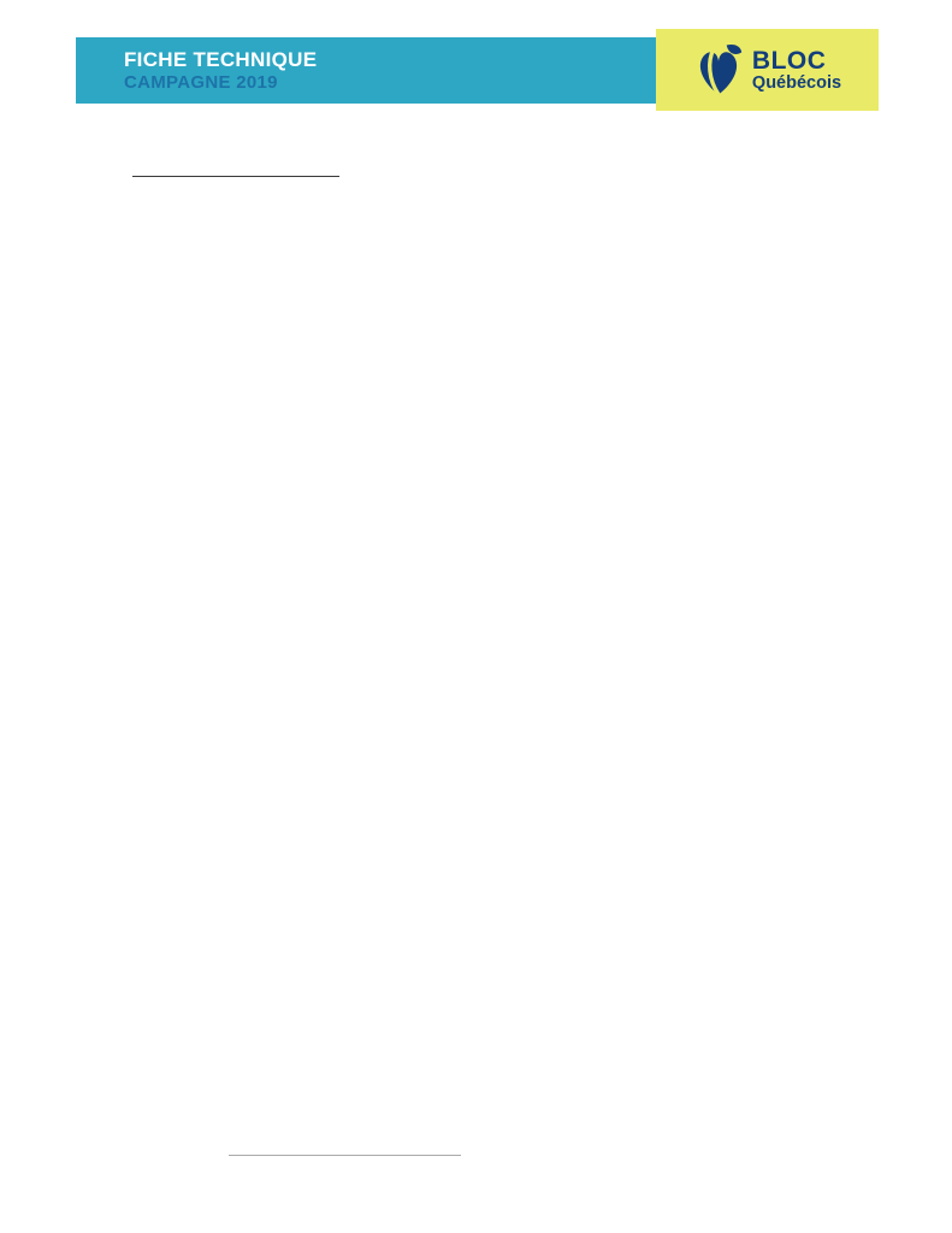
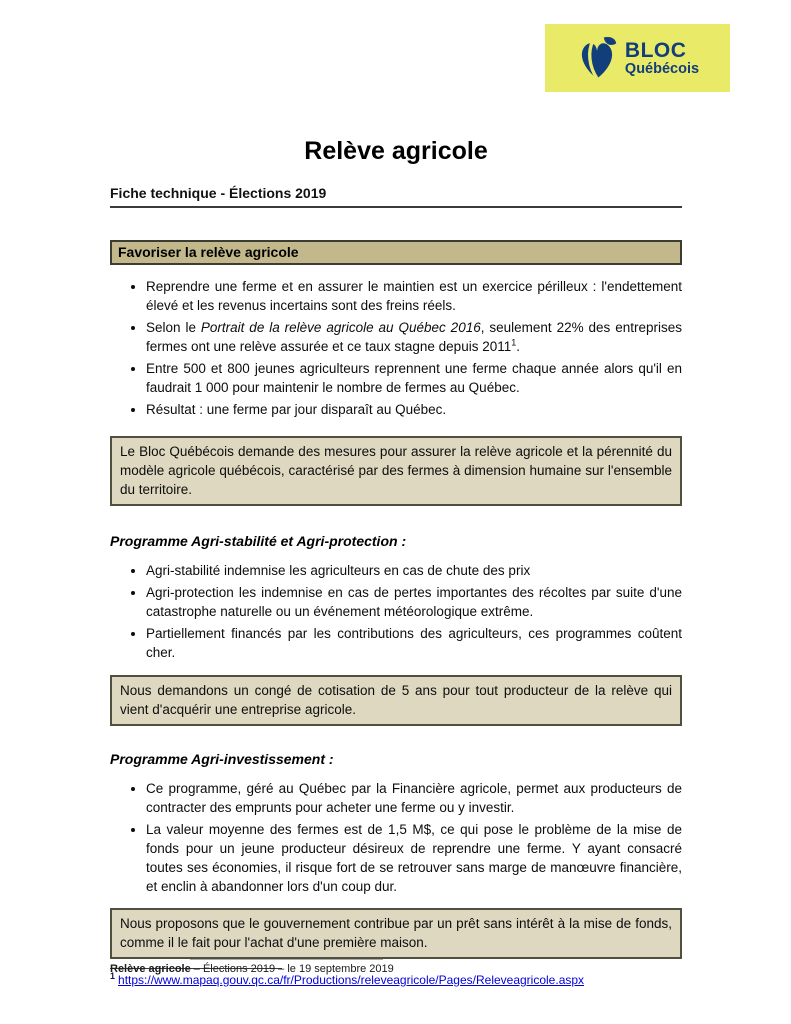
- FICHE TECHNIQUE
- CAMPAGNE 2019
  BLOC
  Québécois
+ Relève agricole
+ Fiche technique - Élections 2019
+ Favoriser la relève agricole
+ Reprendre une ferme et en assurer le maintien est un exercice périlleux : l'endettement élevé et les revenus incertains sont des freins réels.
+ Selon le Portrait de la relève agricole au Québec 2016, seulement 22% des entreprises fermes ont une relève assurée et ce taux stagne depuis 20111.
+ Entre 500 et 800 jeunes agriculteurs reprennent une ferme chaque année alors qu'il en faudrait 1 000 pour maintenir le nombre de fermes au Québec.
+ Résultat : une ferme par jour disparaît au Québec.
+ Le Bloc Québécois demande des mesures pour assurer la relève agricole et la pérennité du modèle agricole québécois, caractérisé par des fermes à dimension humaine sur l'ensemble du territoire.
+ Programme Agri-stabilité et Agri-protection :
+ Agri-stabilité indemnise les agriculteurs en cas de chute des prix
+ Agri-protection les indemnise en cas de pertes importantes des récoltes par suite d'une catastrophe naturelle ou un événement météorologique extrême.
+ Partiellement financés par les contributions des agriculteurs, ces programmes coûtent cher.
+ Nous demandons un congé de cotisation de 5 ans pour tout producteur de la relève qui vient d'acquérir une entreprise agricole.
+ Programme Agri-investissement :
+ Ce programme, géré au Québec par la Financière agricole, permet aux producteurs de contracter des emprunts pour acheter une ferme ou y investir.
+ La valeur moyenne des fermes est de 1,5 M$, ce qui pose le problème de la mise de fonds pour un jeune producteur désireux de reprendre une ferme. Y ayant consacré toutes ses économies, il risque fort de se retrouver sans marge de manœuvre financière, et enclin à abandonner lors d'un coup dur.
+ Nous proposons que le gouvernement contribue par un prêt sans intérêt à la mise de fonds, comme il le fait pour l'achat d'une première maison.
+ 1 https://www.mapaq.gouv.qc.ca/fr/Productions/releveagricole/Pages/Releveagricole.aspx
+ Relève agricole – Élections 2019 – le 19 septembre 2019
